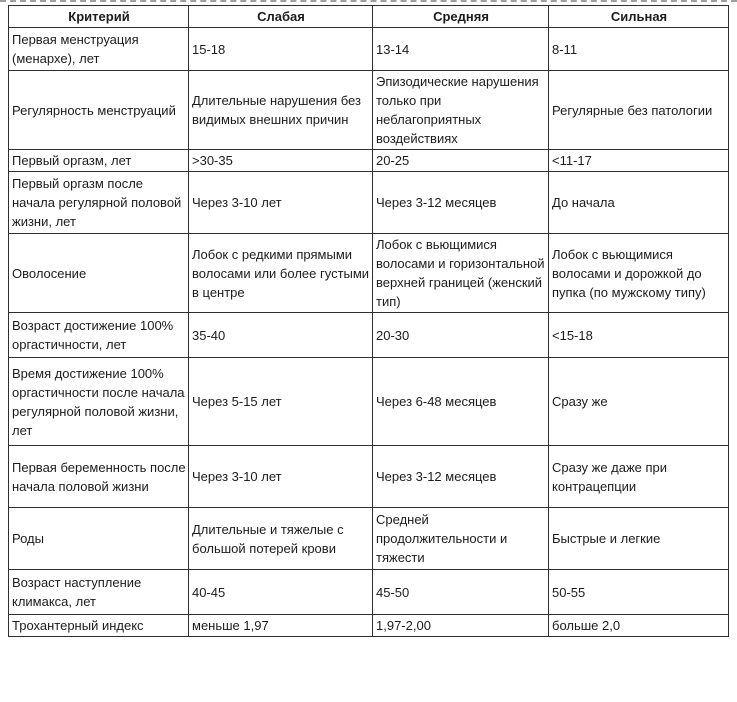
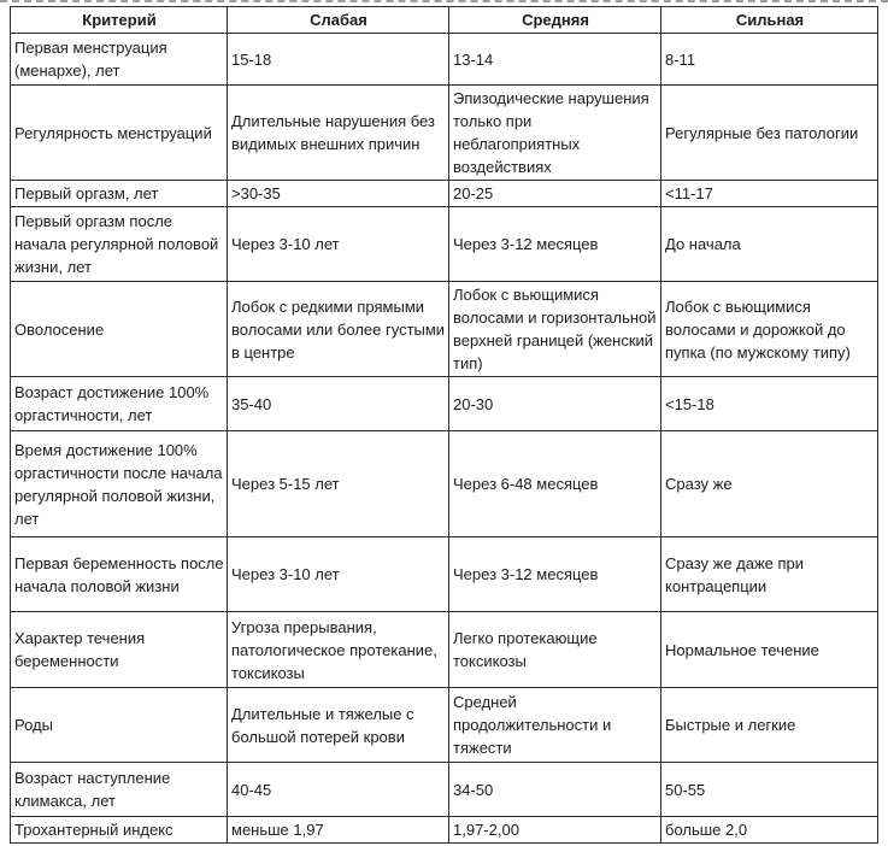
  Критерий	Слабая	Средняя	Сильная
  Первая менструация (менархе), лет	15-18	13-14	8-11
  Регулярность менструаций	Длительные нарушения без видимых внешних причин	Эпизодические нарушения только при неблагоприятных воздействиях	Регулярные без патологии
  Первый оргазм, лет	>30-35	20-25	<11-17
  Первый оргазм после начала регулярной половой жизни, лет	Через 3-10 лет	Через 3-12 месяцев	До начала
  Оволосение	Лобок с редкими прямыми волосами или более густыми в центре	Лобок с вьющимися волосами и горизонтальной верхней границей (женский тип)	Лобок с вьющимися волосами и дорожкой до пупка (по мужскому типу)
  Возраст достижение 100% оргастичности, лет	35-40	20-30	<15-18
  Время достижение 100% оргастичности после начала регулярной половой жизни, лет	Через 5-15 лет	Через 6-48 месяцев	Сразу же
  Первая беременность после начала половой жизни	Через 3-10 лет	Через 3-12 месяцев	Сразу же даже при контрацепции
+ Характер течения беременности	Угроза прерывания, патологическое протекание, токсикозы	Легко протекающие токсикозы	Нормальное течение
  Роды	Длительные и тяжелые с большой потерей крови	Средней продолжительности и тяжести	Быстрые и легкие
- Возраст наступление климакса, лет	40-45	45-50	50-55
+ Возраст наступление климакса, лет	40-45	34-50	50-55
  Трохантерный индекс	меньше 1,97	1,97-2,00	больше 2,0
